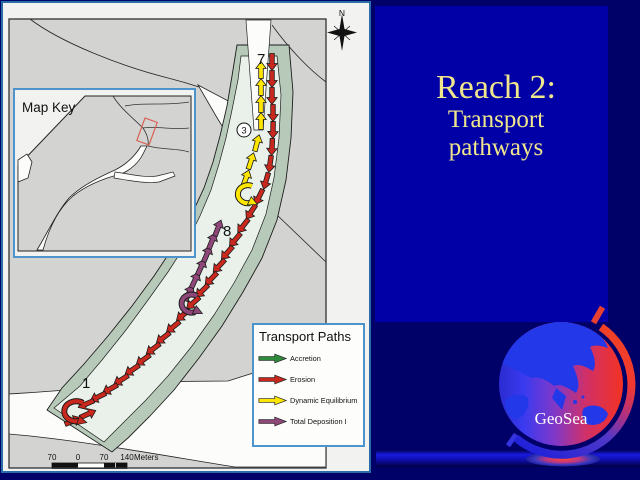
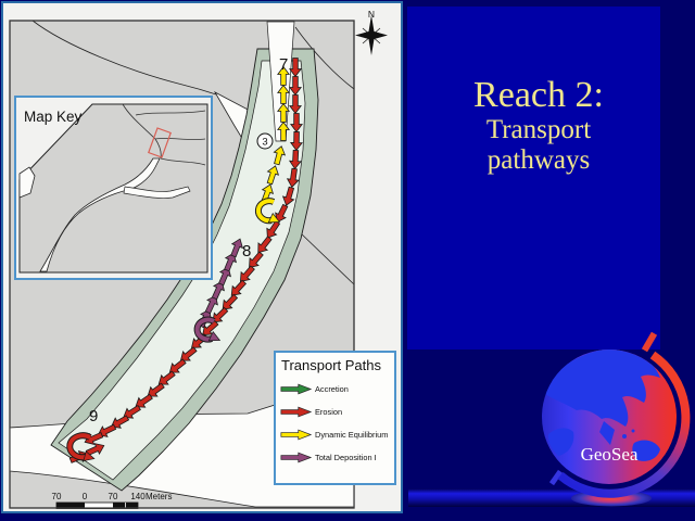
  Reach 2:
  Transport
  pathways
  GeoSea
  7
  3
  8
- 1
+ 9
  70
  0
  70
  140
  Meters
  N
  Map Key
  Transport Paths
  Accretion
  Erosion
  Dynamic Equilibrium
  Total Deposition I
